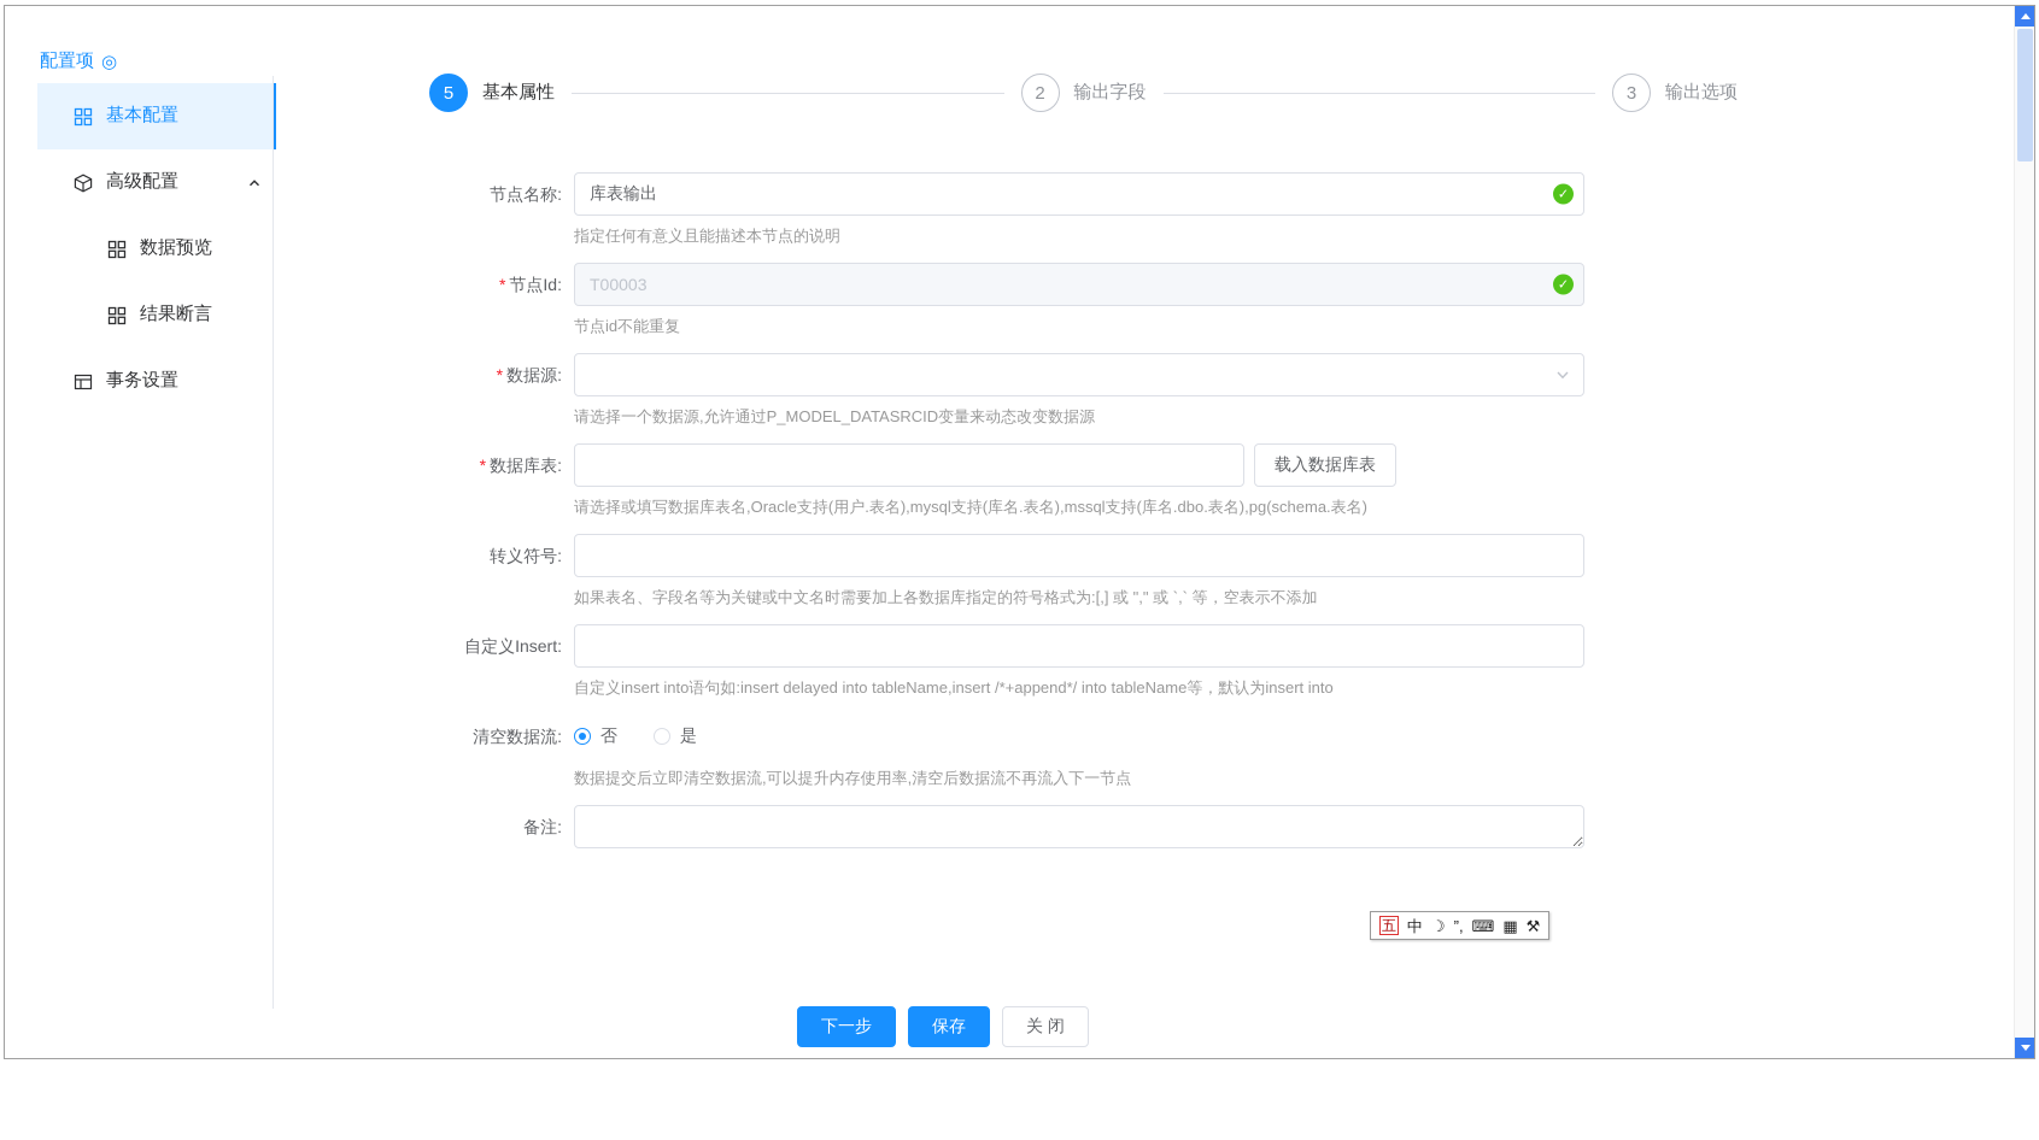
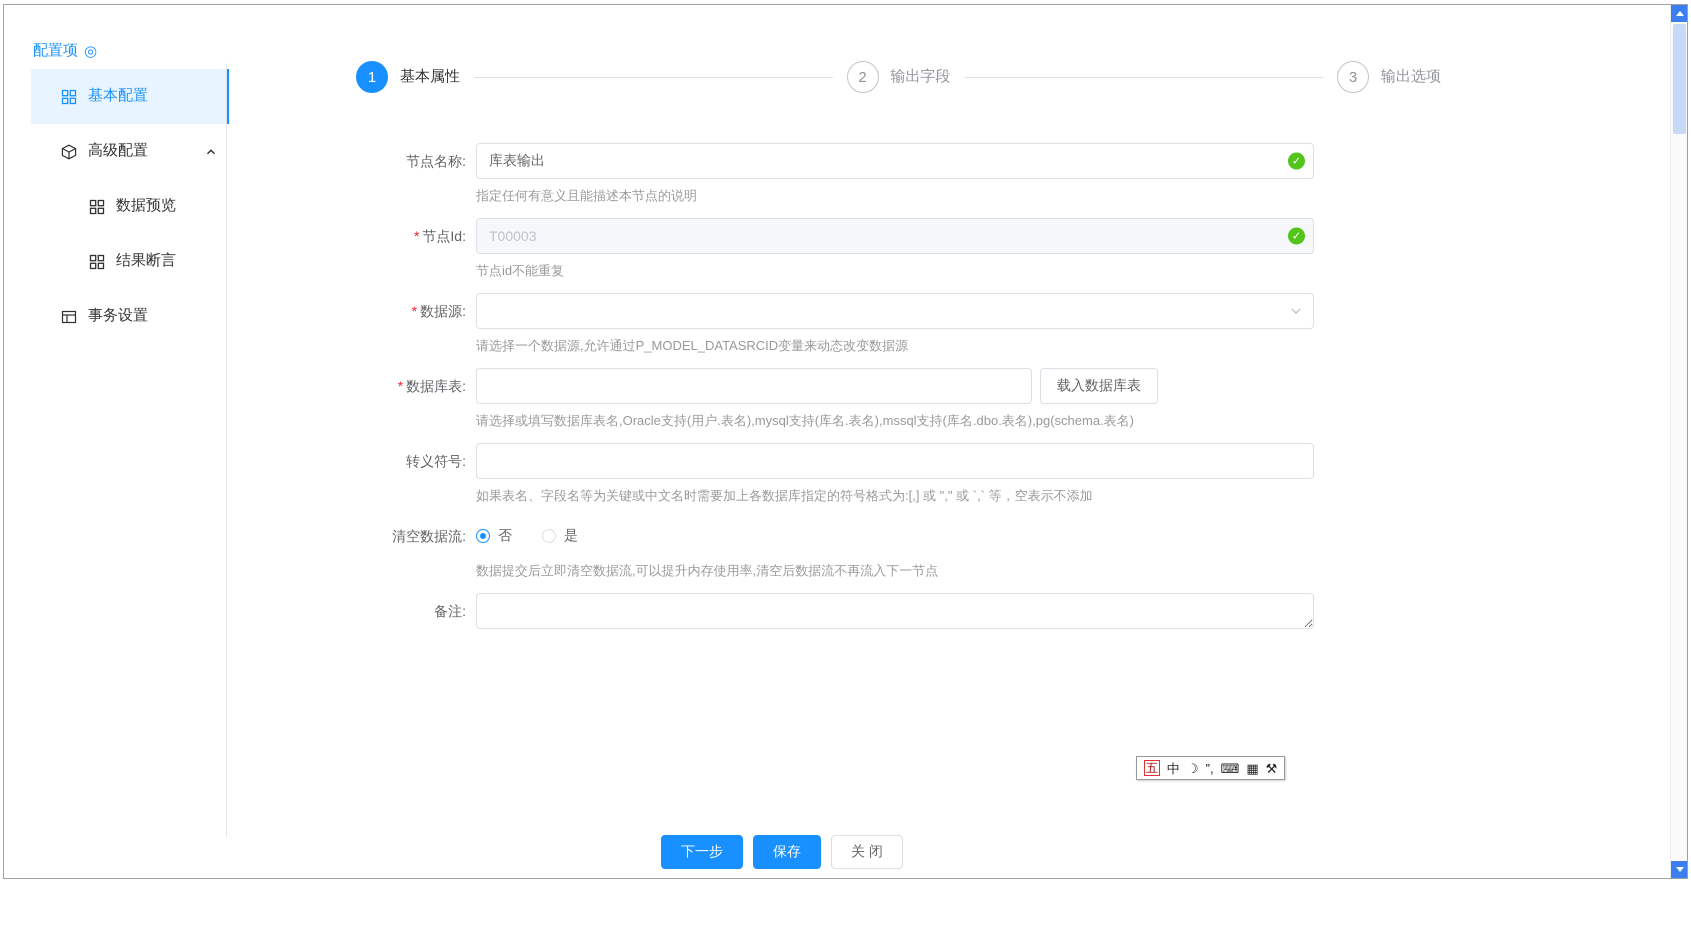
  配置项
  ◎
  基本配置
  高级配置
  数据预览
  结果断言
  事务设置
- 5
+ 1
  基本属性
  2
  输出字段
  3
  输出选项
  节点名称:
  库表输出
  ✓
  指定任何有意义且能描述本节点的说明
  * 节点Id:
  T00003
  ✓
  节点id不能重复
  * 数据源:
  请选择一个数据源,允许通过P_MODEL_DATASRCID变量来动态改变数据源
  * 数据库表:
  载入数据库表
  请选择或填写数据库表名,Oracle支持(用户.表名),mysql支持(库名.表名),mssql支持(库名.dbo.表名),pg(schema.表名)
  转义符号:
  如果表名、字段名等为关键或中文名时需要加上各数据库指定的符号格式为:[,] 或 "," 或 `,` 等，空表示不添加
- 自定义Insert:
- 自定义insert into语句如:insert delayed into tableName,insert /*+append*/ into tableName等，默认为insert into
  清空数据流:
  否
  是
  数据提交后立即清空数据流,可以提升内存使用率,清空后数据流不再流入下一节点
  备注:
  五
  中
  ☽
  ”,
  ⌨
  ▦
  ⚒
  下一步
  保存
  关 闭
